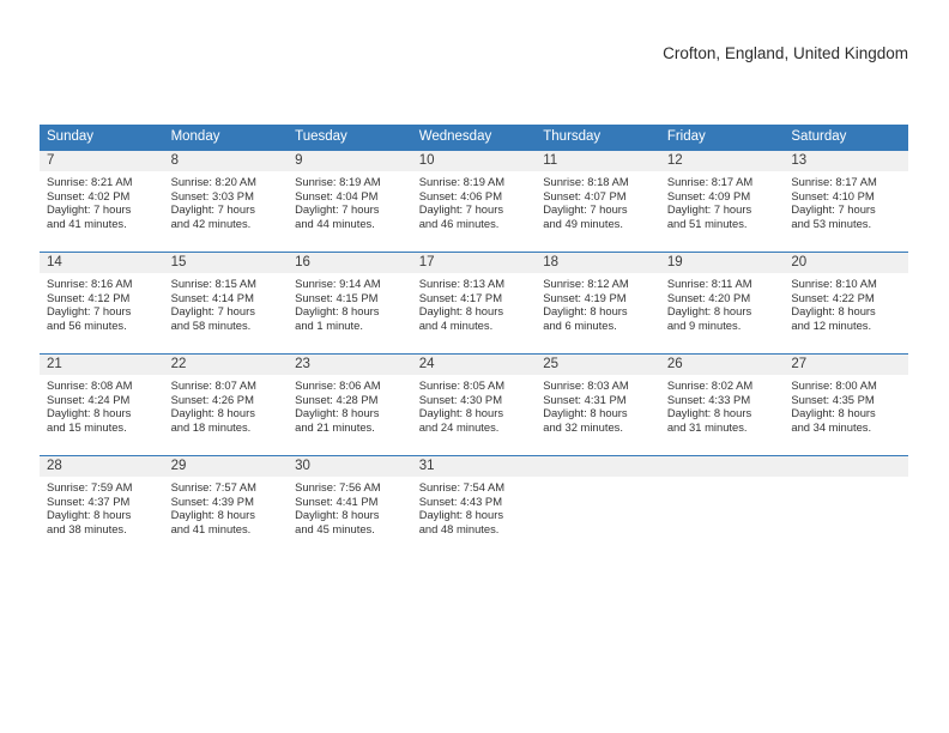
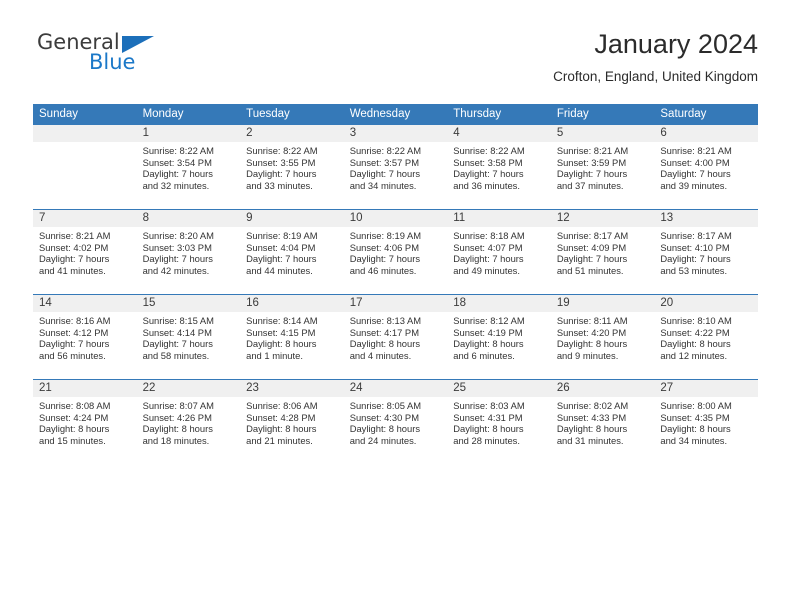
+ General
+ Blue
+ January 2024
  Crofton, England, United Kingdom
  Sunday	Monday	Tuesday	Wednesday	Thursday	Friday	Saturday
+ 	1Sunrise: 8:22 AMSunset: 3:54 PMDaylight: 7 hoursand 32 minutes.	2Sunrise: 8:22 AMSunset: 3:55 PMDaylight: 7 hoursand 33 minutes.	3Sunrise: 8:22 AMSunset: 3:57 PMDaylight: 7 hoursand 34 minutes.	4Sunrise: 8:22 AMSunset: 3:58 PMDaylight: 7 hoursand 36 minutes.	5Sunrise: 8:21 AMSunset: 3:59 PMDaylight: 7 hoursand 37 minutes.	6Sunrise: 8:21 AMSunset: 4:00 PMDaylight: 7 hoursand 39 minutes.
  7Sunrise: 8:21 AMSunset: 4:02 PMDaylight: 7 hoursand 41 minutes.	8Sunrise: 8:20 AMSunset: 3:03 PMDaylight: 7 hoursand 42 minutes.	9Sunrise: 8:19 AMSunset: 4:04 PMDaylight: 7 hoursand 44 minutes.	10Sunrise: 8:19 AMSunset: 4:06 PMDaylight: 7 hoursand 46 minutes.	11Sunrise: 8:18 AMSunset: 4:07 PMDaylight: 7 hoursand 49 minutes.	12Sunrise: 8:17 AMSunset: 4:09 PMDaylight: 7 hoursand 51 minutes.	13Sunrise: 8:17 AMSunset: 4:10 PMDaylight: 7 hoursand 53 minutes.
- 14Sunrise: 8:16 AMSunset: 4:12 PMDaylight: 7 hoursand 56 minutes.	15Sunrise: 8:15 AMSunset: 4:14 PMDaylight: 7 hoursand 58 minutes.	16Sunrise: 9:14 AMSunset: 4:15 PMDaylight: 8 hoursand 1 minute.	17Sunrise: 8:13 AMSunset: 4:17 PMDaylight: 8 hoursand 4 minutes.	18Sunrise: 8:12 AMSunset: 4:19 PMDaylight: 8 hoursand 6 minutes.	19Sunrise: 8:11 AMSunset: 4:20 PMDaylight: 8 hoursand 9 minutes.	20Sunrise: 8:10 AMSunset: 4:22 PMDaylight: 8 hoursand 12 minutes.
+ 14Sunrise: 8:16 AMSunset: 4:12 PMDaylight: 7 hoursand 56 minutes.	15Sunrise: 8:15 AMSunset: 4:14 PMDaylight: 7 hoursand 58 minutes.	16Sunrise: 8:14 AMSunset: 4:15 PMDaylight: 8 hoursand 1 minute.	17Sunrise: 8:13 AMSunset: 4:17 PMDaylight: 8 hoursand 4 minutes.	18Sunrise: 8:12 AMSunset: 4:19 PMDaylight: 8 hoursand 6 minutes.	19Sunrise: 8:11 AMSunset: 4:20 PMDaylight: 8 hoursand 9 minutes.	20Sunrise: 8:10 AMSunset: 4:22 PMDaylight: 8 hoursand 12 minutes.
- 21Sunrise: 8:08 AMSunset: 4:24 PMDaylight: 8 hoursand 15 minutes.	22Sunrise: 8:07 AMSunset: 4:26 PMDaylight: 8 hoursand 18 minutes.	23Sunrise: 8:06 AMSunset: 4:28 PMDaylight: 8 hoursand 21 minutes.	24Sunrise: 8:05 AMSunset: 4:30 PMDaylight: 8 hoursand 24 minutes.	25Sunrise: 8:03 AMSunset: 4:31 PMDaylight: 8 hoursand 32 minutes.	26Sunrise: 8:02 AMSunset: 4:33 PMDaylight: 8 hoursand 31 minutes.	27Sunrise: 8:00 AMSunset: 4:35 PMDaylight: 8 hoursand 34 minutes.
+ 21Sunrise: 8:08 AMSunset: 4:24 PMDaylight: 8 hoursand 15 minutes.	22Sunrise: 8:07 AMSunset: 4:26 PMDaylight: 8 hoursand 18 minutes.	23Sunrise: 8:06 AMSunset: 4:28 PMDaylight: 8 hoursand 21 minutes.	24Sunrise: 8:05 AMSunset: 4:30 PMDaylight: 8 hoursand 24 minutes.	25Sunrise: 8:03 AMSunset: 4:31 PMDaylight: 8 hoursand 28 minutes.	26Sunrise: 8:02 AMSunset: 4:33 PMDaylight: 8 hoursand 31 minutes.	27Sunrise: 8:00 AMSunset: 4:35 PMDaylight: 8 hoursand 34 minutes.
- 28Sunrise: 7:59 AMSunset: 4:37 PMDaylight: 8 hoursand 38 minutes.	29Sunrise: 7:57 AMSunset: 4:39 PMDaylight: 8 hoursand 41 minutes.	30Sunrise: 7:56 AMSunset: 4:41 PMDaylight: 8 hoursand 45 minutes.	31Sunrise: 7:54 AMSunset: 4:43 PMDaylight: 8 hoursand 48 minutes.
